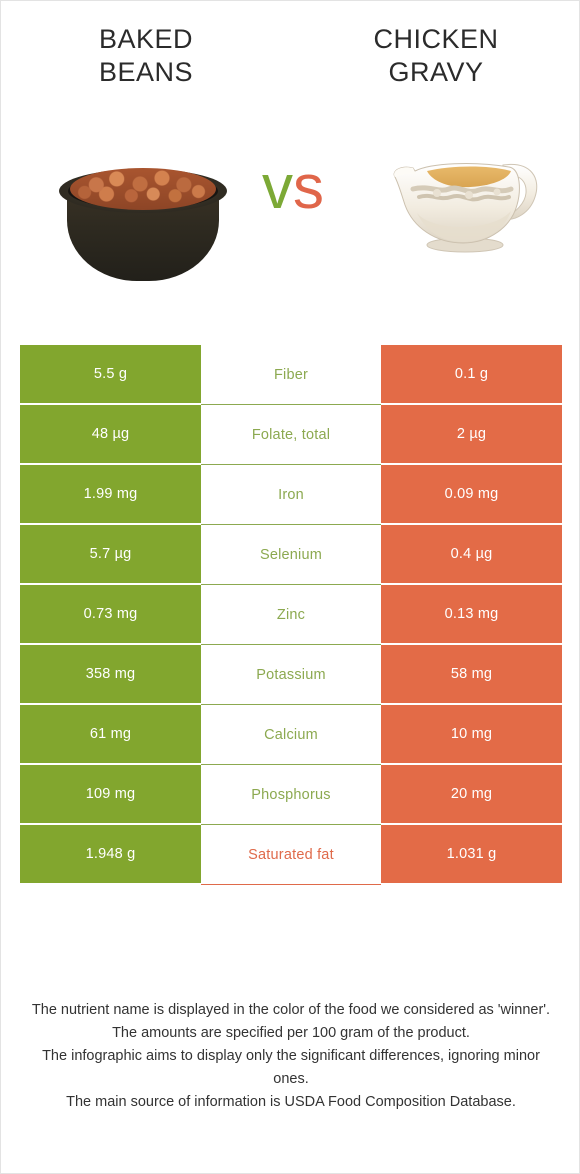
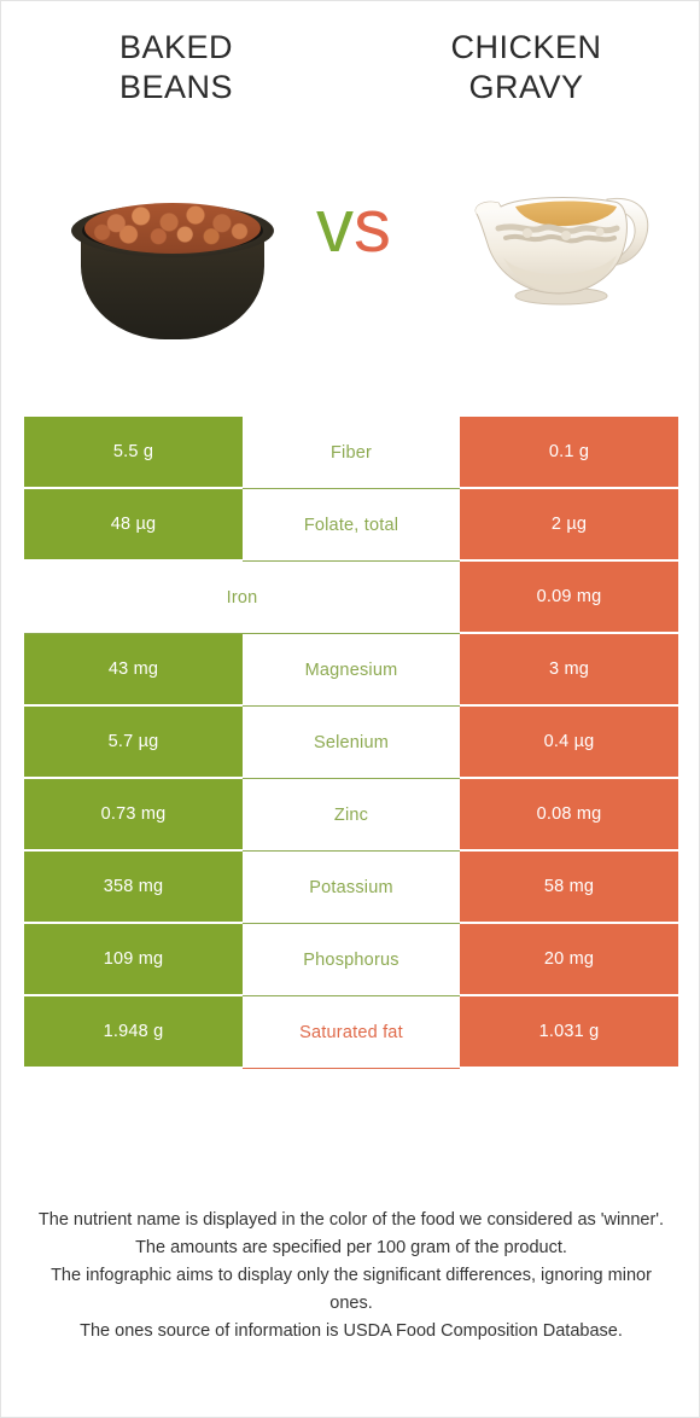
  BAKED
  BEANS
  CHICKEN
  GRAVY
  vs
  5.5 g
  Fiber
  0.1 g
  48 µg
  Folate, total
  2 µg
- 1.99 mg
  Iron
  0.09 mg
+ 43 mg
+ Magnesium
+ 3 mg
  5.7 µg
  Selenium
  0.4 µg
  0.73 mg
  Zinc
- 0.13 mg
+ 0.08 mg
  358 mg
  Potassium
  58 mg
- 61 mg
- Calcium
- 10 mg
  109 mg
  Phosphorus
  20 mg
  1.948 g
  Saturated fat
  1.031 g
  The nutrient name is displayed in the color of the food we considered as 'winner'.
  The amounts are specified per 100 gram of the product.
  The infographic aims to display only the significant differences, ignoring minor ones.
- The main source of information is USDA Food Composition Database.
+ The ones source of information is USDA Food Composition Database.
